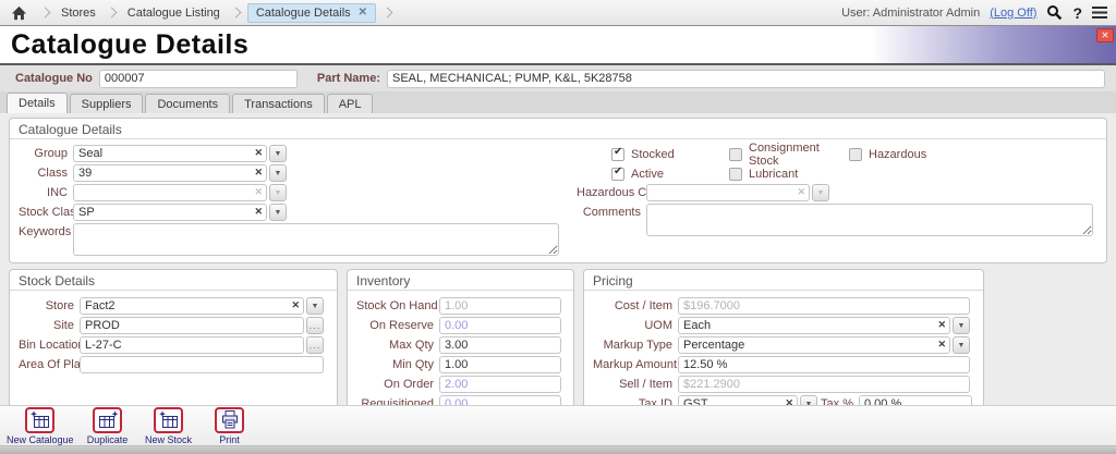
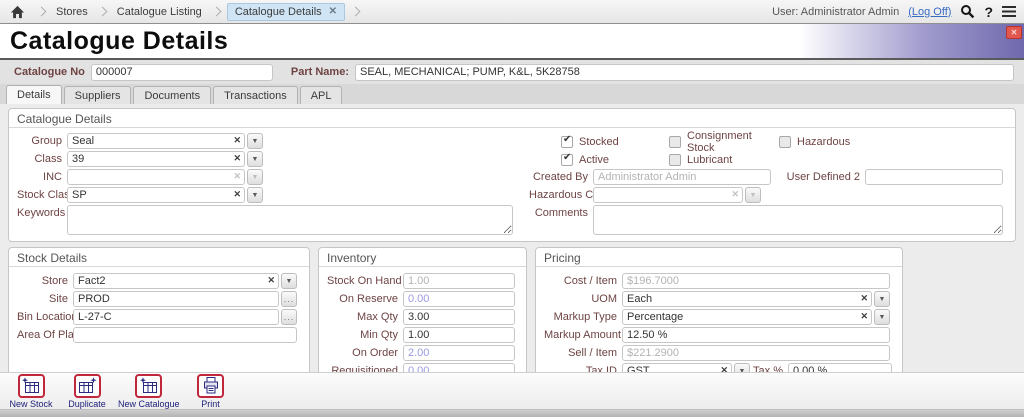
  Stores
  Catalogue Listing
  Catalogue Details
  ✕
  User: Administrator Admin
  (Log Off)
  ?
  Catalogue Details
  ✕
  Catalogue No
  000007
  Part Name:
  SEAL, MECHANICAL; PUMP, K&L, 5K28758
  Details
  Suppliers
  Documents
  Transactions
  APL
  Catalogue Details
  Group
  Seal
  ✕
  Class
  39
  ✕
  INC
  ✕
  Stock Cla
  SP
  ✕
  Keywords
  Stocked
  Consignment Stock
  Hazardous
  Active
  Lubricant
+ Created By
+ Administrator Admin
+ User Defined 2
  Hazardous C
  ✕
  Comments
  Stock Details
  Store
  Fact2
  ✕
  Site
  PROD
  ...
  Bin Locatio
  L-27-C
  ...
  Area Of Pla
  Inventory
  Stock On Hand
  1.00
  On Reserve
  0.00
  Max Qty
  3.00
  Min Qty
  1.00
  On Order
  2.00
  Requisitioned
  0.00
  Pricing
  Cost / Item
  $196.7000
  UOM
  Each
  ✕
  Markup Type
  Percentage
  ✕
  Markup Amount
  12.50 %
  Sell / Item
  $221.2900
  Tax ID
  GST
  ✕
  Tax %
  0.00 %
- New Catalogue
+ New Stock
  Duplicate
- New Stock
+ New Catalogue
  Print
